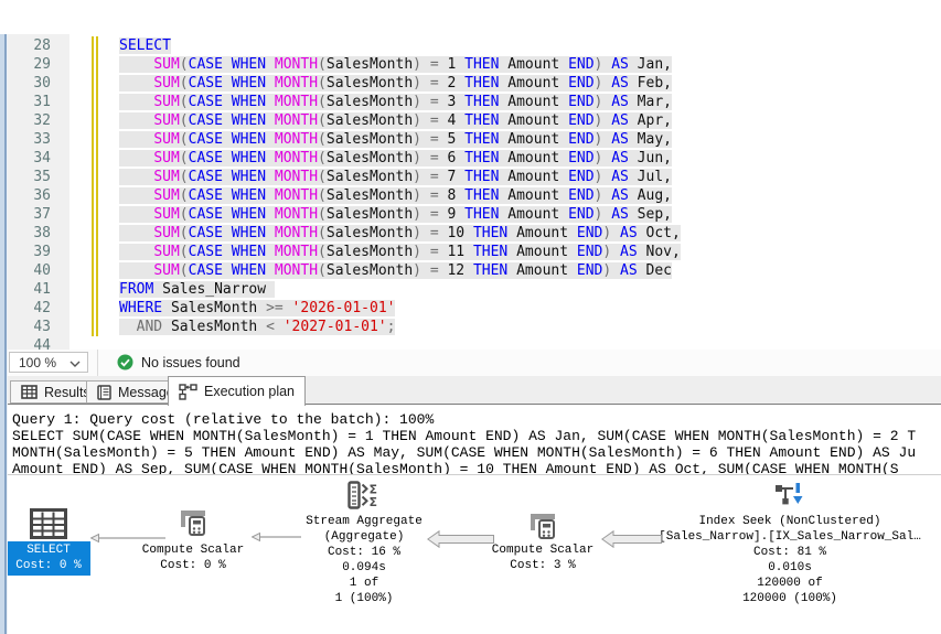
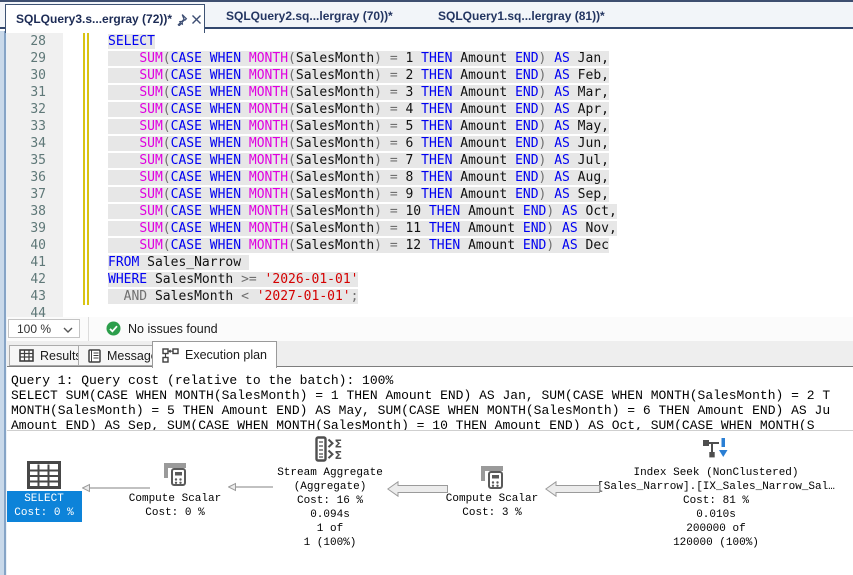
+ SQLQuery3.s...ergray (72))*
+ SQLQuery2.sq...lergray (70))*
+ SQLQuery1.sq...lergray (81))*
  28
  29
  30
  31
  32
  33
  34
  35
  36
  37
  38
  39
  40
  41
  42
  43
  44
  SELECT
  SUM(CASE WHEN MONTH(SalesMonth) = 1 THEN Amount END) AS Jan,
  SUM(CASE WHEN MONTH(SalesMonth) = 2 THEN Amount END) AS Feb,
  SUM(CASE WHEN MONTH(SalesMonth) = 3 THEN Amount END) AS Mar,
  SUM(CASE WHEN MONTH(SalesMonth) = 4 THEN Amount END) AS Apr,
  SUM(CASE WHEN MONTH(SalesMonth) = 5 THEN Amount END) AS May,
  SUM(CASE WHEN MONTH(SalesMonth) = 6 THEN Amount END) AS Jun,
  SUM(CASE WHEN MONTH(SalesMonth) = 7 THEN Amount END) AS Jul,
  SUM(CASE WHEN MONTH(SalesMonth) = 8 THEN Amount END) AS Aug,
  SUM(CASE WHEN MONTH(SalesMonth) = 9 THEN Amount END) AS Sep,
  SUM(CASE WHEN MONTH(SalesMonth) = 10 THEN Amount END) AS Oct,
  SUM(CASE WHEN MONTH(SalesMonth) = 11 THEN Amount END) AS Nov,
  SUM(CASE WHEN MONTH(SalesMonth) = 12 THEN Amount END) AS Dec
  FROM Sales_Narrow
  WHERE SalesMonth >= '2026-01-01'
  AND SalesMonth < '2027-01-01';
  100 %
  No issues found
  Result
  Messag
  Execution plan
  Query 1: Query cost (relative to the batch): 100%
  SELECT SUM(CASE WHEN MONTH(SalesMonth) = 1 THEN Amount END) AS Jan, SUM(CASE WHEN MONTH(SalesMonth) = 2 T
  MONTH(SalesMonth) = 5 THEN Amount END) AS May, SUM(CASE WHEN MONTH(SalesMonth) = 6 THEN Amount END) AS Ju
  Amount END) AS Sep, SUM(CASE WHEN MONTH(SalesMonth) = 10 THEN Amount END) AS Oct, SUM(CASE WHEN MONTH(S
  SELECT
  Cost: 0 %
  Compute Scalar
  Cost: 0 %
  Σ
  Σ
  Stream Aggregate
  (Aggregate)
  Cost: 16 %
  0.094s
  1 of
  1 (100%)
  Compute Scalar
  Cost: 3 %
  Index Seek (NonClustered)
  [Sales_Narrow].[IX_Sales_Narrow_Sal…
  Cost: 81 %
  0.010s
- 120000 of
+ 200000 of
  120000 (100%)
